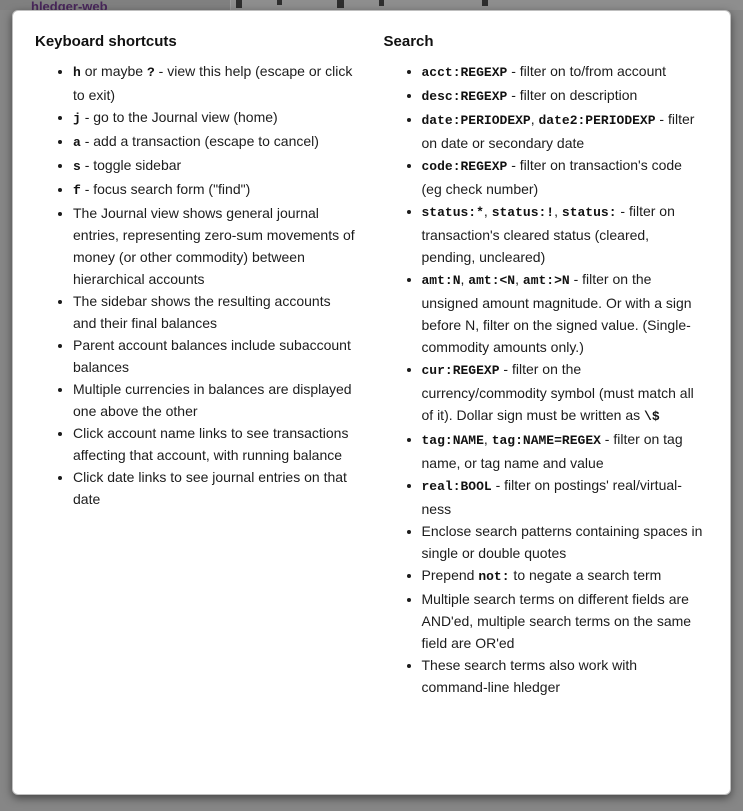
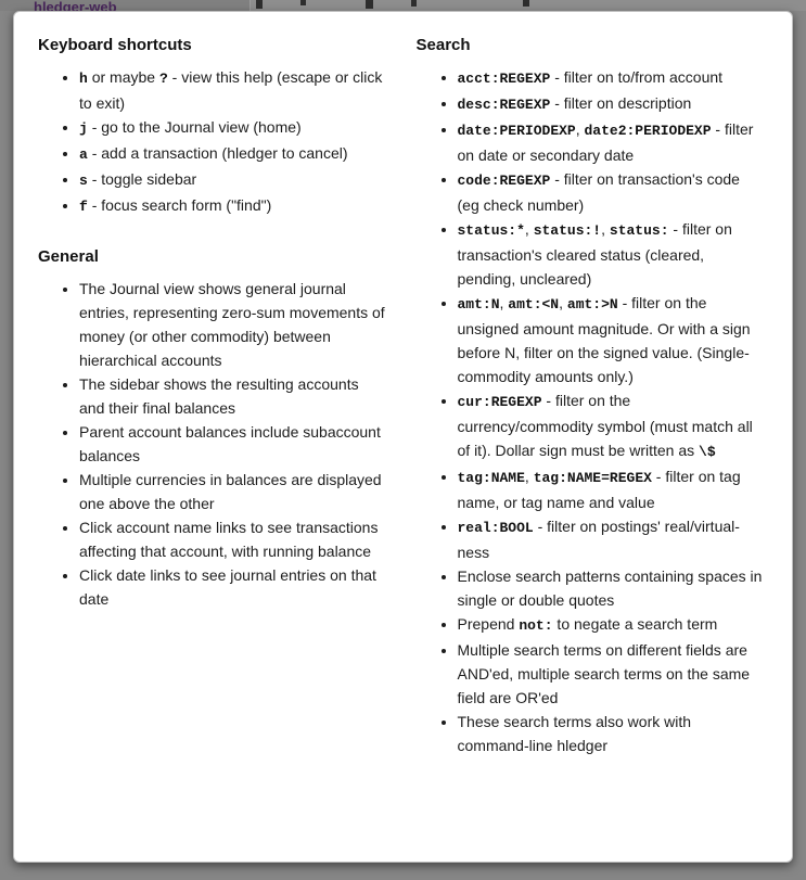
  hledger-web
  Keyboard shortcuts
  h or maybe ? - view this help (escape or click to exit)
  j - go to the Journal view (home)
- a - add a transaction (escape to cancel)
+ a - add a transaction (hledger to cancel)
  s - toggle sidebar
  f - focus search form ("find")
+ General
  The Journal view shows general journal entries, representing zero-sum movements of money (or other commodity) between hierarchical accounts
  The sidebar shows the resulting accounts and their final balances
  Parent account balances include subaccount balances
  Multiple currencies in balances are displayed one above the other
  Click account name links to see transactions affecting that account, with running balance
  Click date links to see journal entries on that date
  Search
  acct:REGEXP - filter on to/from account
  desc:REGEXP - filter on description
  date:PERIODEXP, date2:PERIODEXP - filter on date or secondary date
  code:REGEXP - filter on transaction's code (eg check number)
  status:*, status:!, status: - filter on transaction's cleared status (cleared, pending, uncleared)
  amt:N, amt:<N, amt:>N - filter on the unsigned amount magnitude. Or with a sign before N, filter on the signed value. (Single-commodity amounts only.)
  cur:REGEXP - filter on the currency/commodity symbol (must match all of it). Dollar sign must be written as \$
  tag:NAME, tag:NAME=REGEX - filter on tag name, or tag name and value
  real:BOOL - filter on postings' real/virtual-ness
  Enclose search patterns containing spaces in single or double quotes
  Prepend not: to negate a search term
  Multiple search terms on different fields are AND'ed, multiple search terms on the same field are OR'ed
  These search terms also work with command-line hledger
